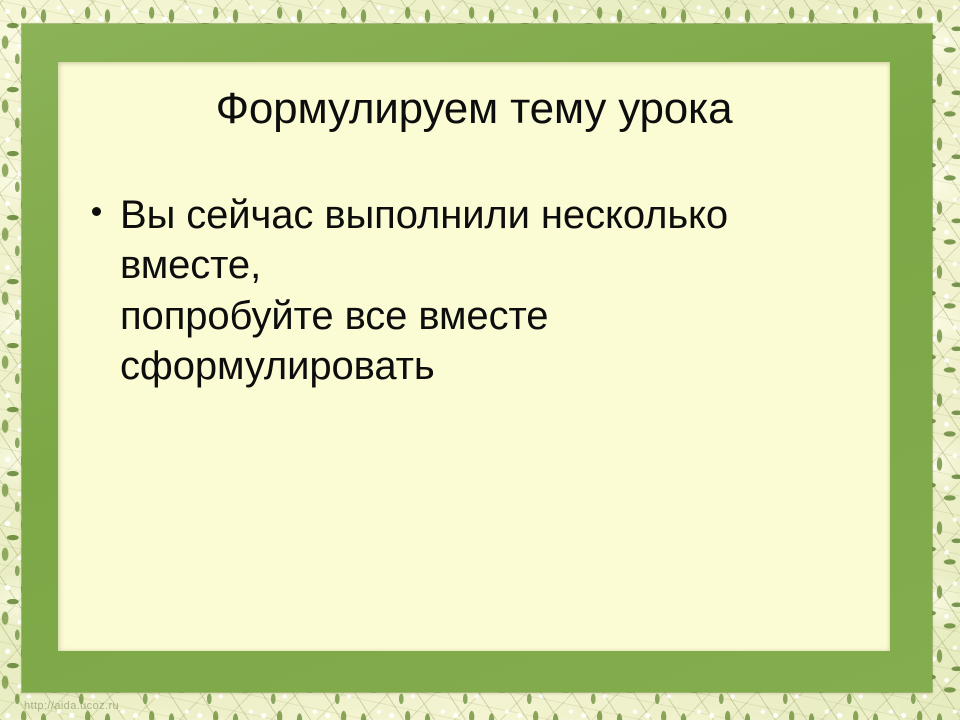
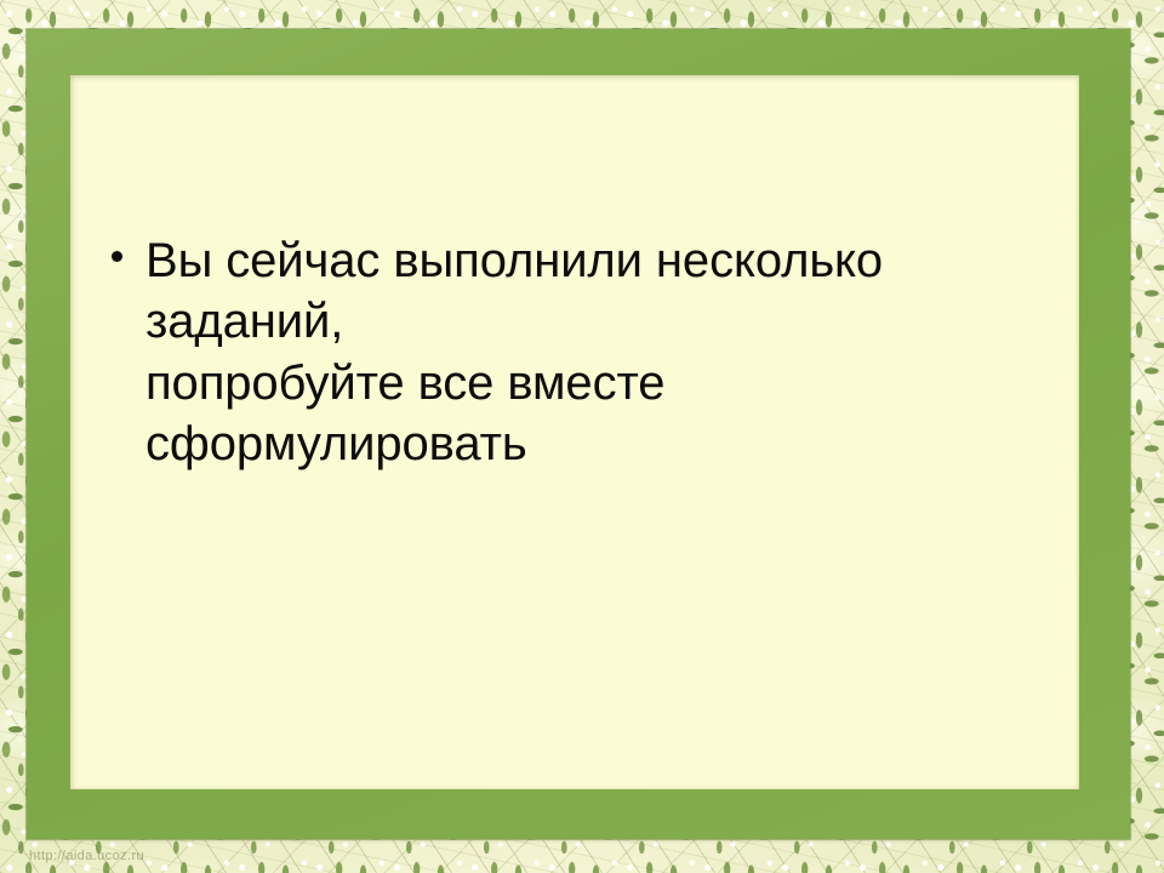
- Формулируем тему урока
- Вы сейчас выполнили несколько вместе,
+ Вы сейчас выполнили несколько заданий,
  попробуйте все вместе сформулировать
  http://aida.ucoz.ru
